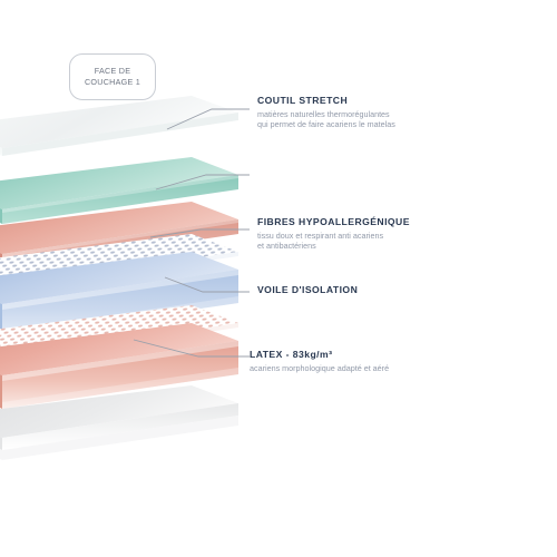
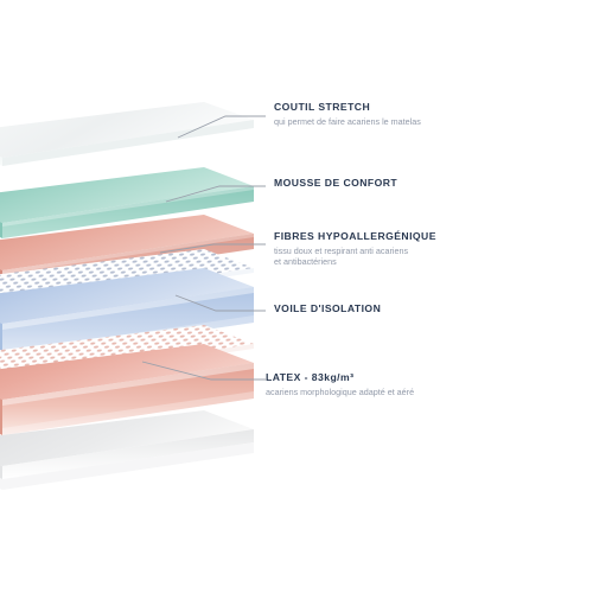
- FACE DE
- COUCHAGE 1
  COUTIL STRETCH
- matières naturelles thermorégulantes
  qui permet de faire acariens le matelas
+ MOUSSE DE CONFORT
  FIBRES HYPOALLERGÉNIQUE
  tissu doux et respirant anti acariens
  et antibactériens
  VOILE D'ISOLATION
  LATEX - 83kg/m³
  acariens morphologique adapté et aéré
